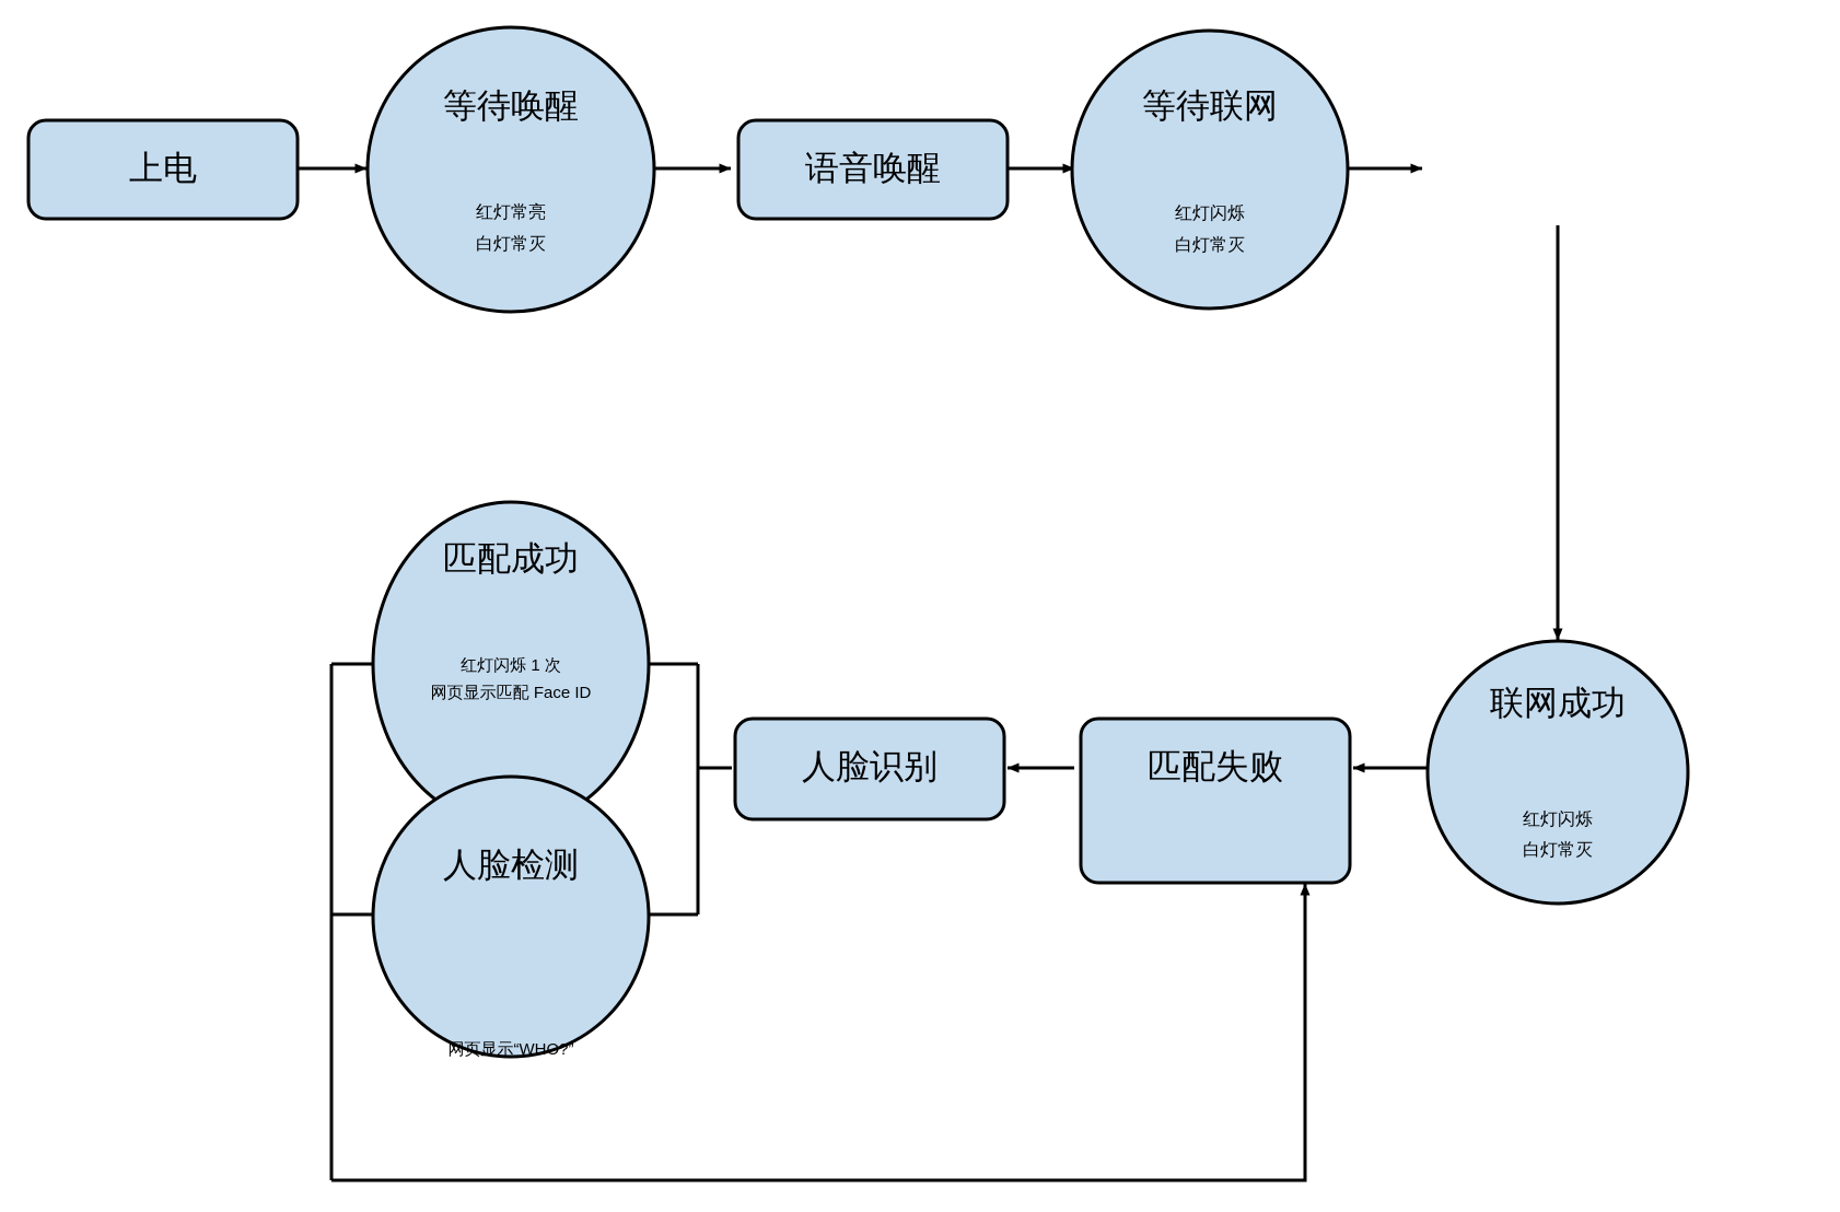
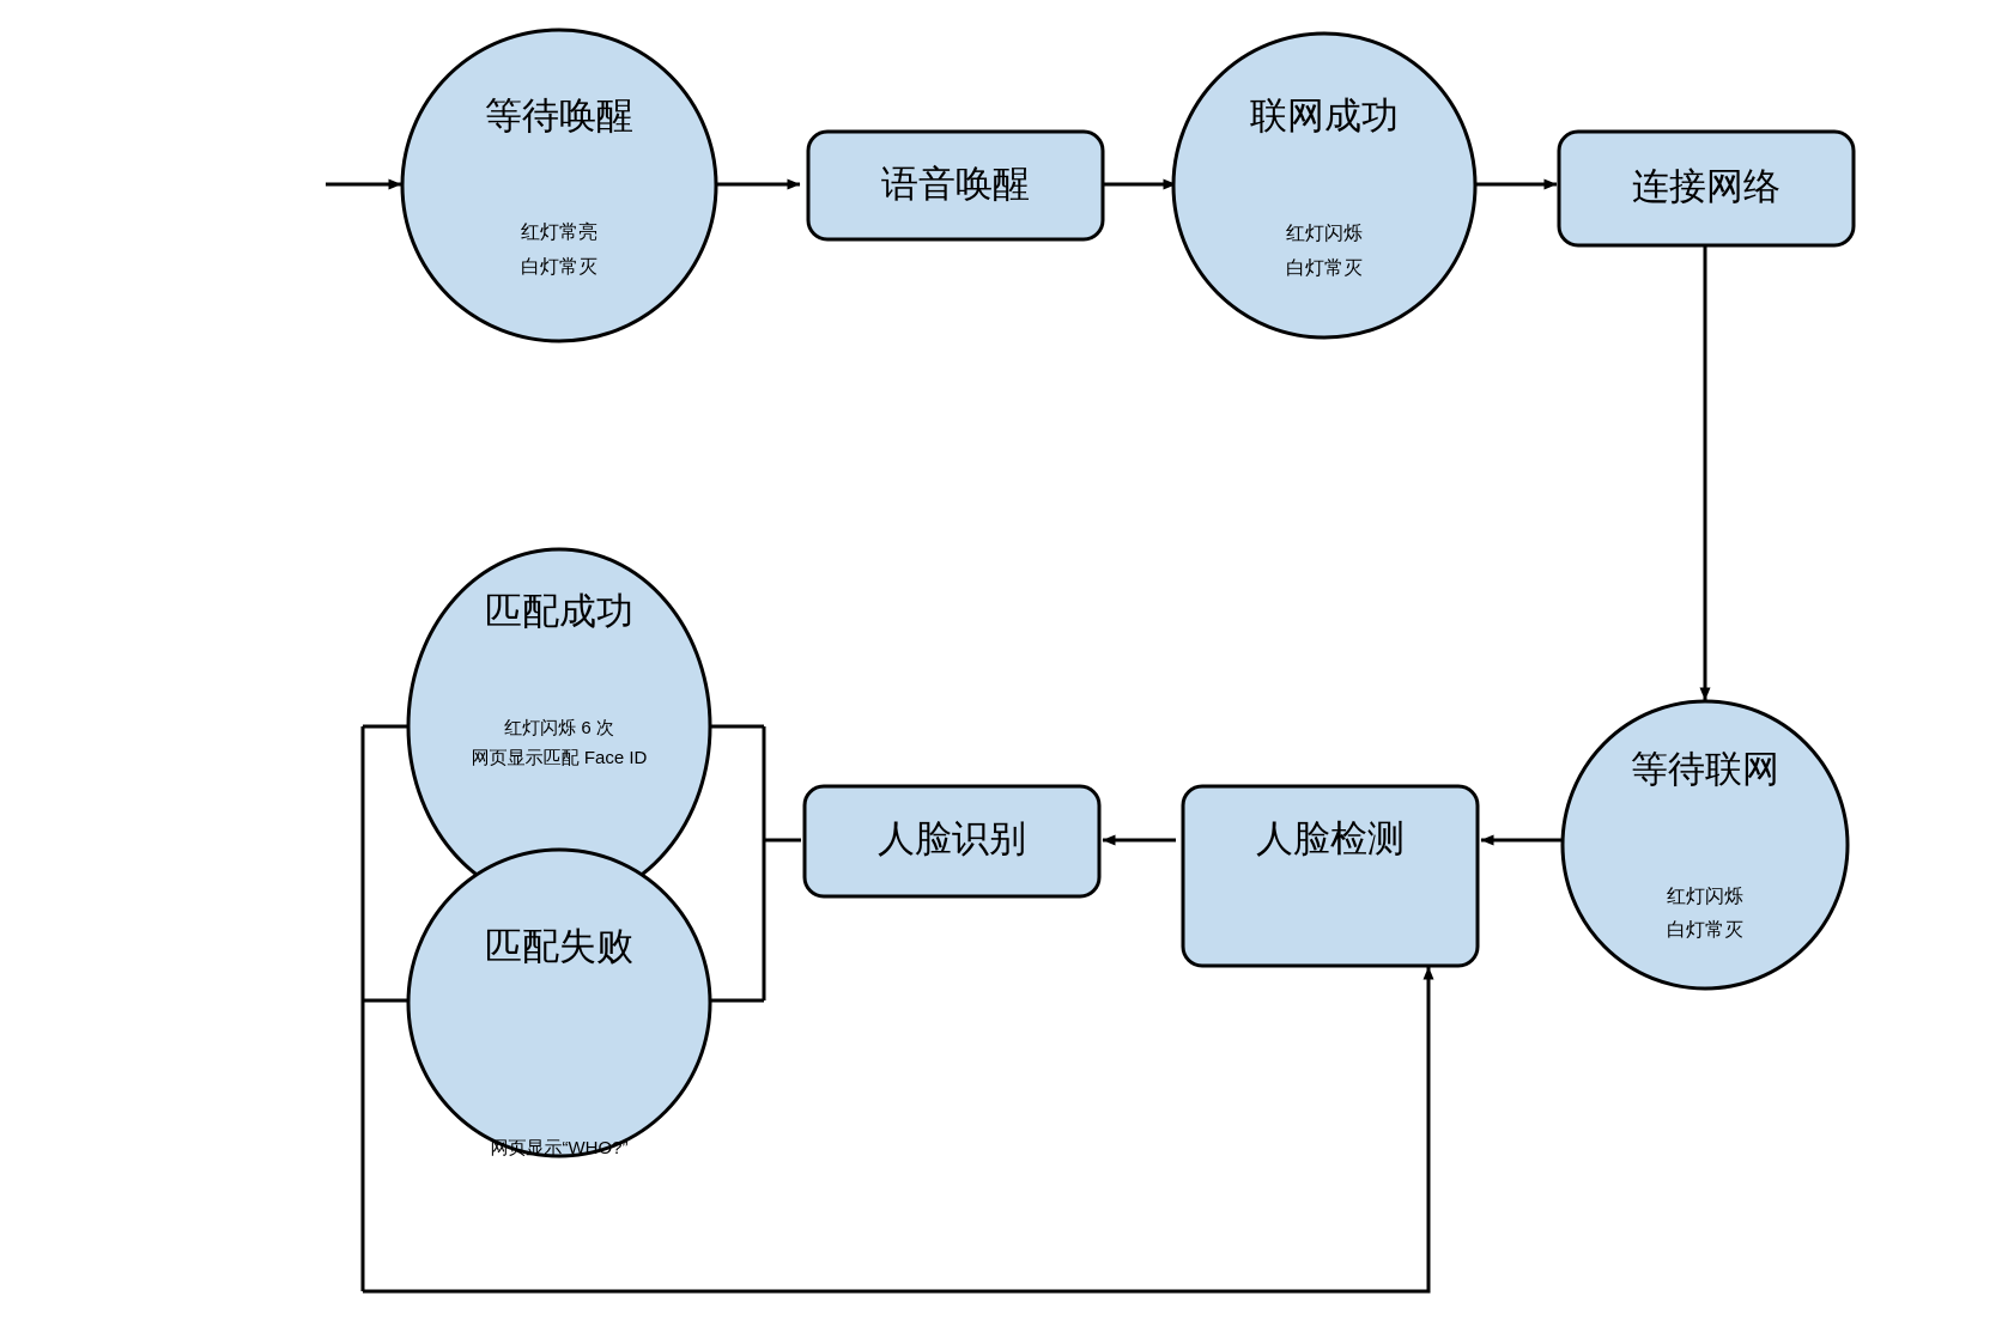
- 上电
  等待唤醒
  红灯常亮
  白灯常灭
  语音唤醒
- 等待联网
+ 联网成功
  红灯闪烁
  白灯常灭
+ 连接网络
- 联网成功
+ 等待联网
  红灯闪烁
  白灯常灭
- 匹配失败
+ 人脸检测
  人脸识别
  匹配成功
- 红灯闪烁 1 次
+ 红灯闪烁 6 次
  网页显示匹配 Face ID
- 人脸检测
+ 匹配失败
  网页显示“WHO?”
